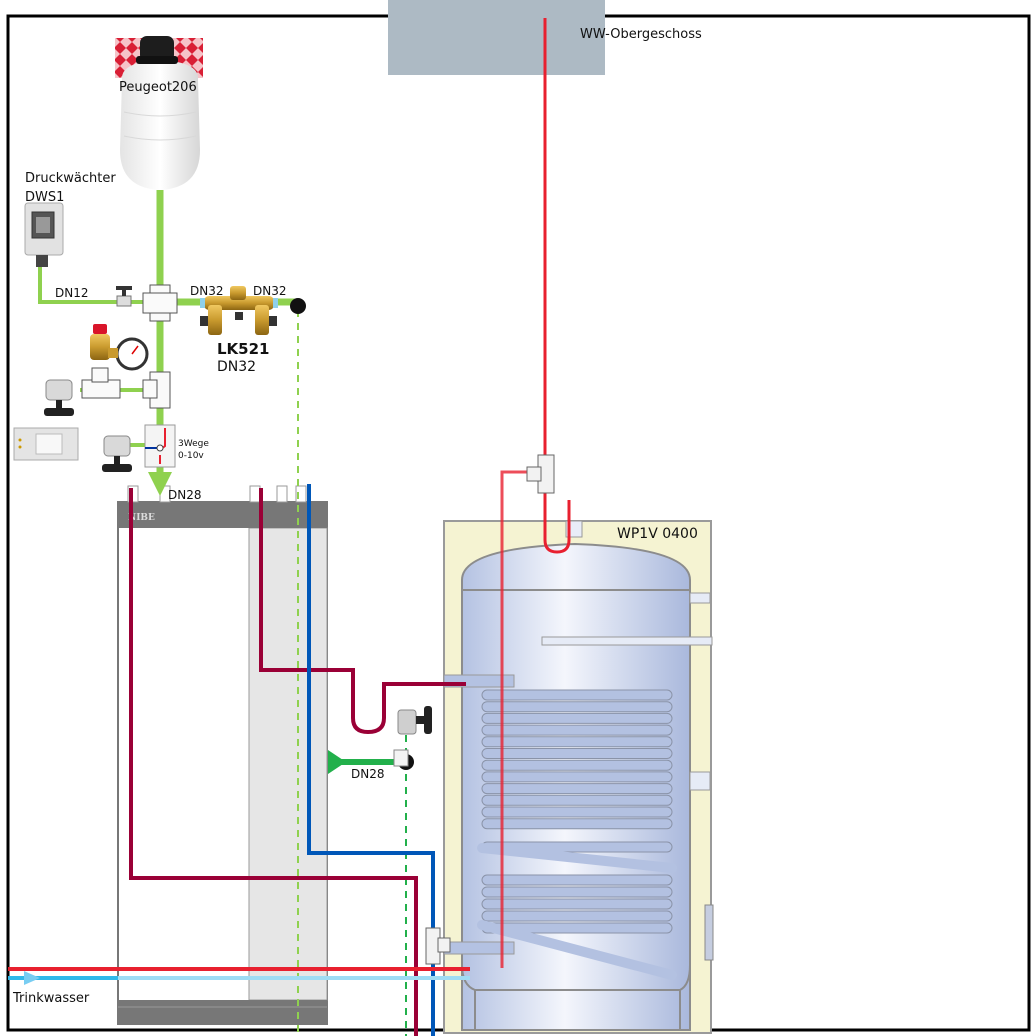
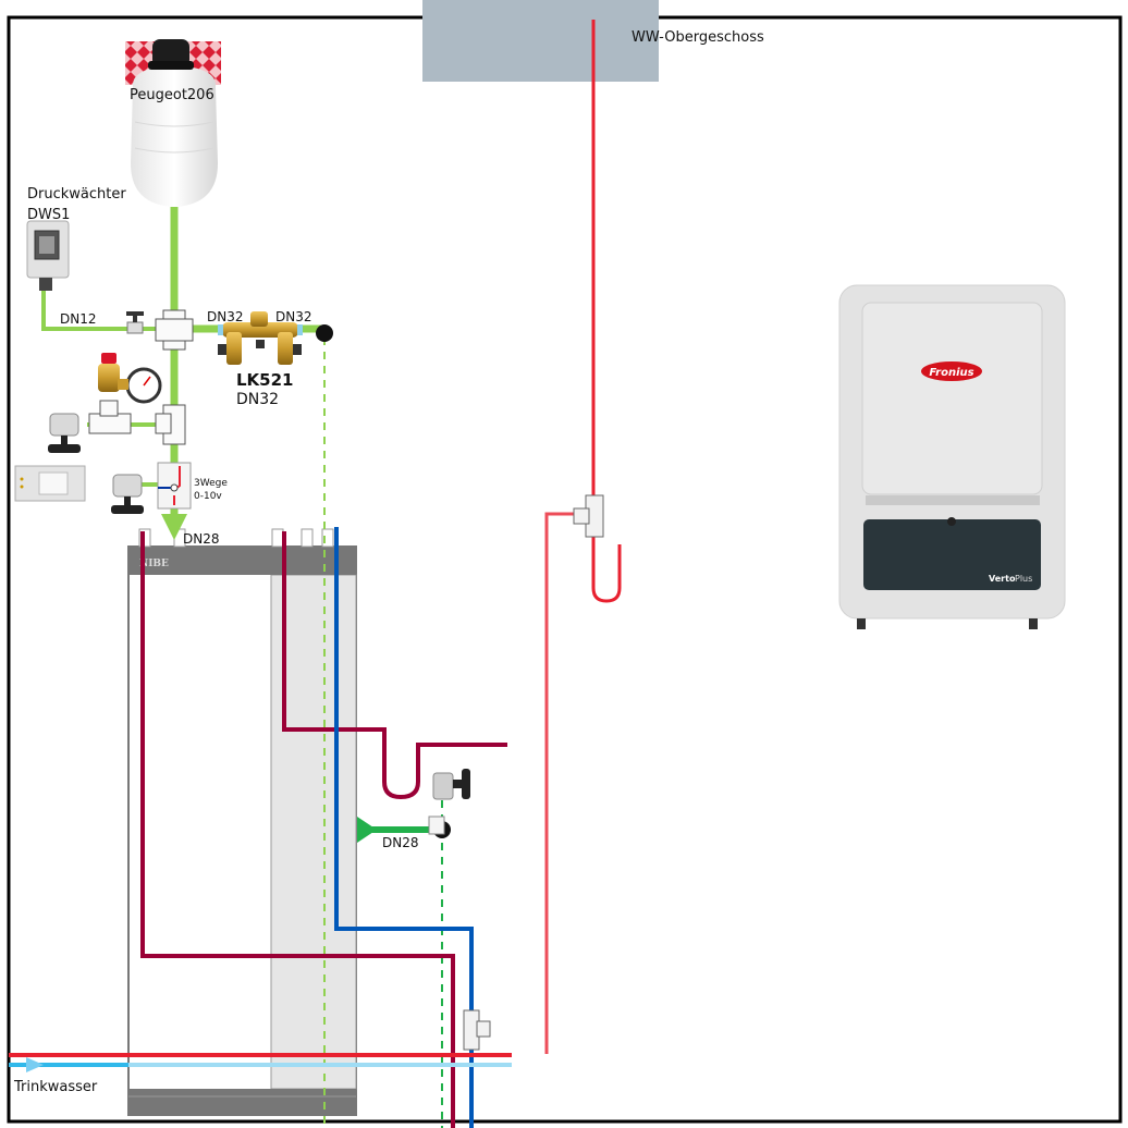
  WW-Obergeschoss
- WP1V 0400
  IBE
  3Wege
  0-10v
  DN32
  DN32
  LK521
  DN32
  DN12
  DN28
  DN28
  Peugeot206
  Druckwächter
  DWS1
+ Fronius
+ Verto
+ Plus
  Trinkwasser
